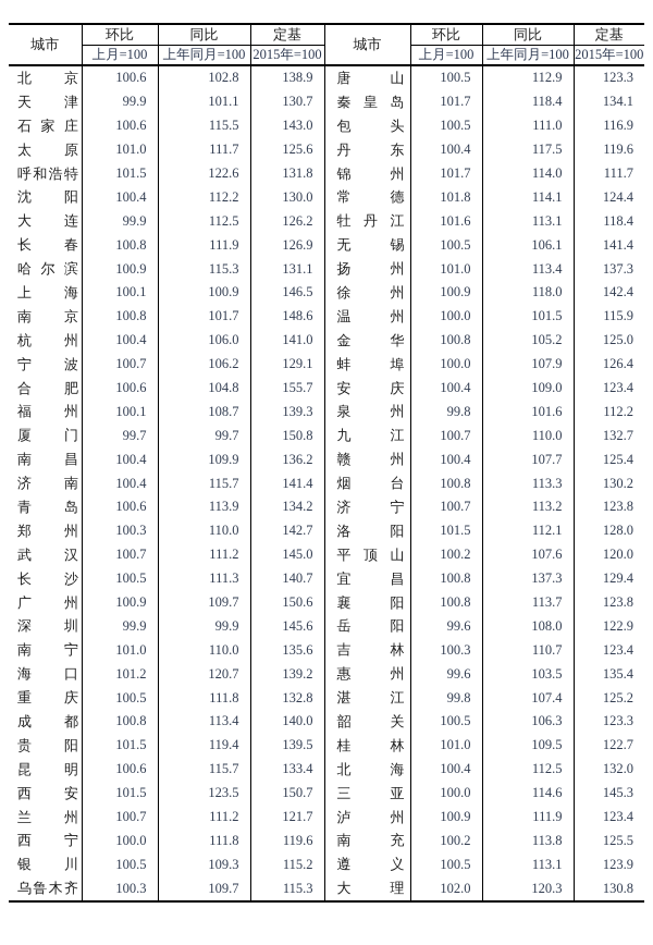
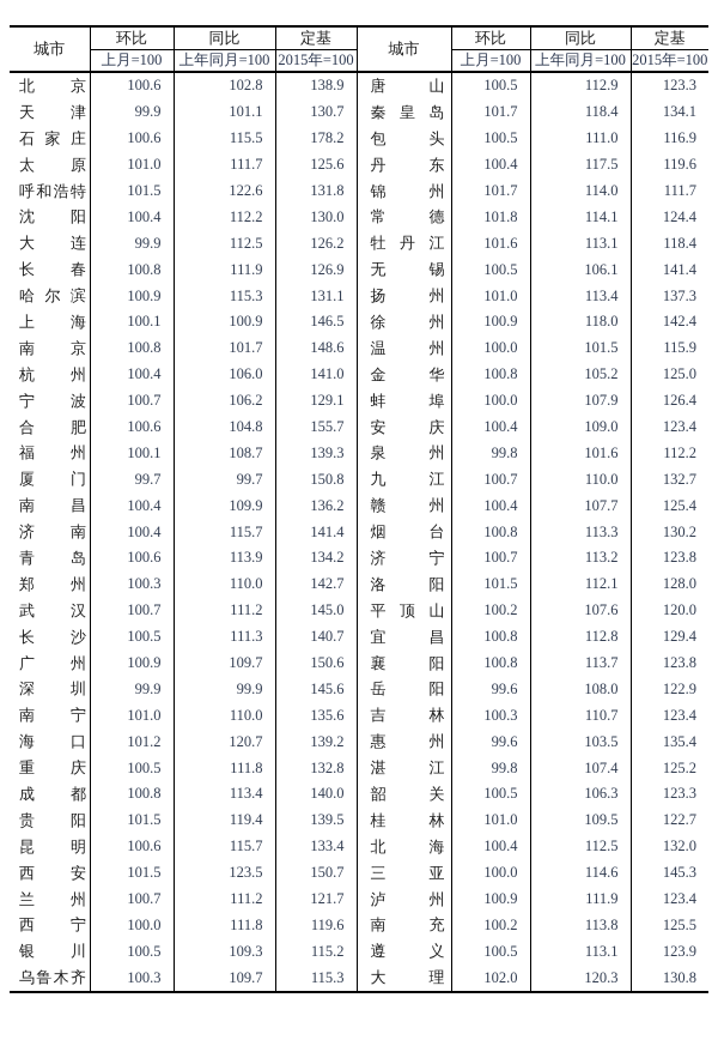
  城市	环比	同比	定基	城市	环比	同比	定基
  上月=100	上年同月=100	2015年=100	上月=100	上年同月=100	2015年=100
  北京	100.6	102.8	138.9	唐山	100.5	112.9	123.3
  天津	99.9	101.1	130.7	秦皇岛	101.7	118.4	134.1
- 石家庄	100.6	115.5	143.0	包头	100.5	111.0	116.9
+ 石家庄	100.6	115.5	178.2	包头	100.5	111.0	116.9
  太原	101.0	111.7	125.6	丹东	100.4	117.5	119.6
  呼和浩特	101.5	122.6	131.8	锦州	101.7	114.0	111.7
  沈阳	100.4	112.2	130.0	常德	101.8	114.1	124.4
  大连	99.9	112.5	126.2	牡丹江	101.6	113.1	118.4
  长春	100.8	111.9	126.9	无锡	100.5	106.1	141.4
  哈尔滨	100.9	115.3	131.1	扬州	101.0	113.4	137.3
  上海	100.1	100.9	146.5	徐州	100.9	118.0	142.4
  南京	100.8	101.7	148.6	温州	100.0	101.5	115.9
  杭州	100.4	106.0	141.0	金华	100.8	105.2	125.0
  宁波	100.7	106.2	129.1	蚌埠	100.0	107.9	126.4
  合肥	100.6	104.8	155.7	安庆	100.4	109.0	123.4
  福州	100.1	108.7	139.3	泉州	99.8	101.6	112.2
  厦门	99.7	99.7	150.8	九江	100.7	110.0	132.7
  南昌	100.4	109.9	136.2	赣州	100.4	107.7	125.4
  济南	100.4	115.7	141.4	烟台	100.8	113.3	130.2
  青岛	100.6	113.9	134.2	济宁	100.7	113.2	123.8
  郑州	100.3	110.0	142.7	洛阳	101.5	112.1	128.0
  武汉	100.7	111.2	145.0	平顶山	100.2	107.6	120.0
- 长沙	100.5	111.3	140.7	宜昌	100.8	137.3	129.4
+ 长沙	100.5	111.3	140.7	宜昌	100.8	112.8	129.4
  广州	100.9	109.7	150.6	襄阳	100.8	113.7	123.8
  深圳	99.9	99.9	145.6	岳阳	99.6	108.0	122.9
  南宁	101.0	110.0	135.6	吉林	100.3	110.7	123.4
  海口	101.2	120.7	139.2	惠州	99.6	103.5	135.4
  重庆	100.5	111.8	132.8	湛江	99.8	107.4	125.2
  成都	100.8	113.4	140.0	韶关	100.5	106.3	123.3
  贵阳	101.5	119.4	139.5	桂林	101.0	109.5	122.7
  昆明	100.6	115.7	133.4	北海	100.4	112.5	132.0
  西安	101.5	123.5	150.7	三亚	100.0	114.6	145.3
  兰州	100.7	111.2	121.7	泸州	100.9	111.9	123.4
  西宁	100.0	111.8	119.6	南充	100.2	113.8	125.5
  银川	100.5	109.3	115.2	遵义	100.5	113.1	123.9
  乌鲁木齐	100.3	109.7	115.3	大理	102.0	120.3	130.8
